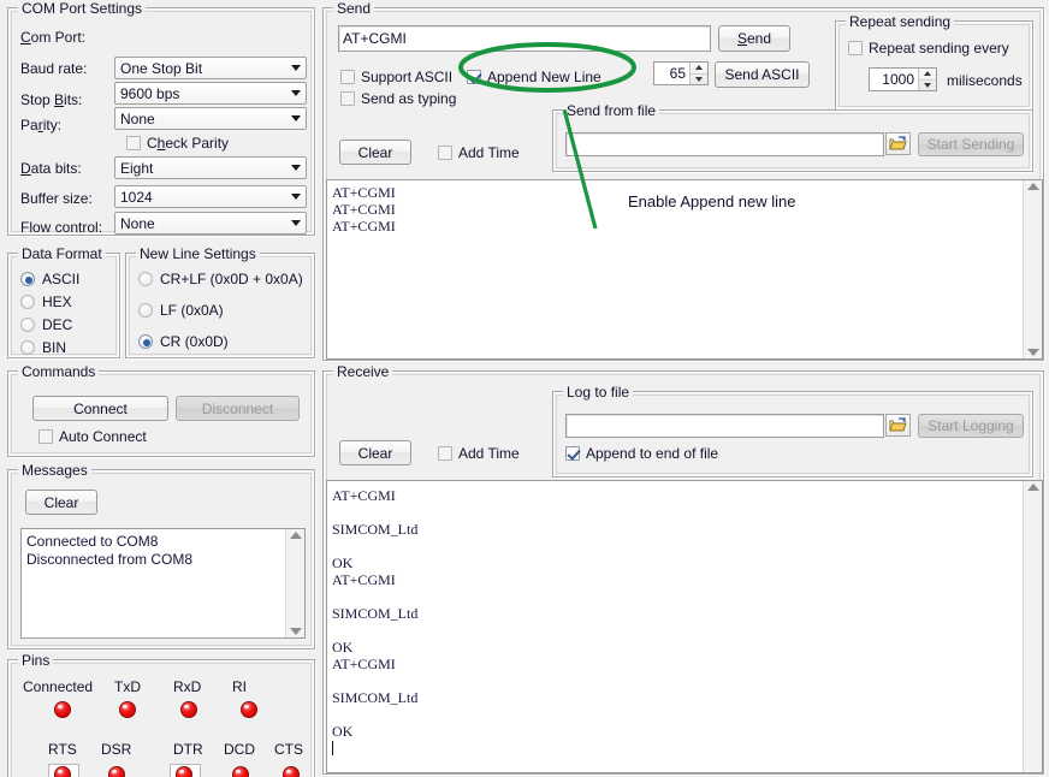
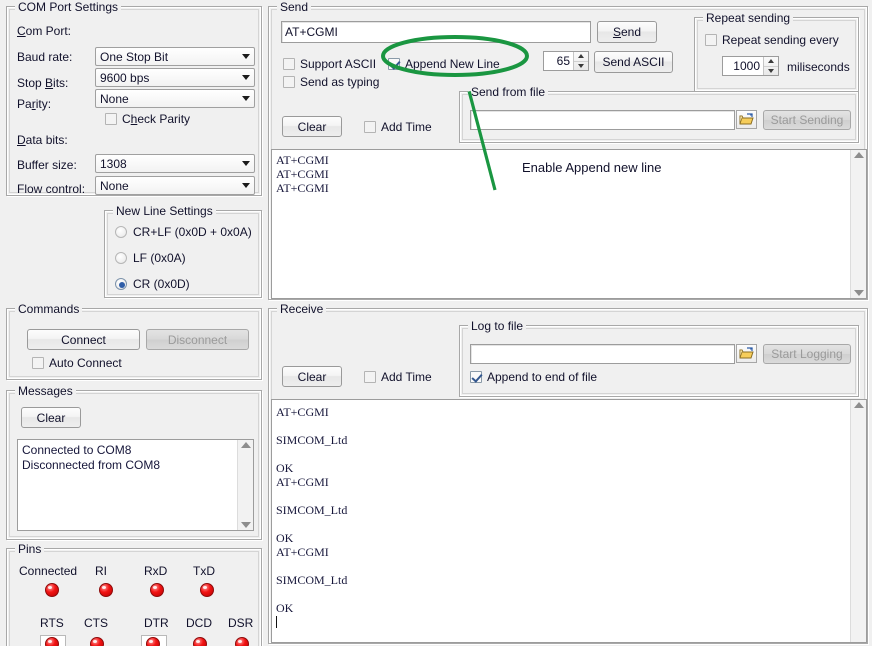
  COM Port Settings
  Com Port:
  Baud rate:
  One Stop Bit
  Stop Bits:
  9600 bps
  Parity:
  None
  Check Parity
  Data bits:
- Eight
  Buffer size:
- 1024
+ 1308
  Flow control:
  None
- Data Format
- ASCII
- HEX
- DEC
- BIN
  New Line Settings
  CR+LF (0x0D + 0x0A)
  LF (0x0A)
  CR (0x0D)
  Commands
  Connect
  Disconnect
  Auto Connect
  Messages
  Clear
  Connected to COM8 Disconnected from COM8
  Pins
  Connected
- TxD
+ RI
  RxD
- RI
+ TxD
  RTS
- DSR
+ CTS
  DTR
  DCD
- CTS
+ DSR
  Send
  AT+CGMI
  S
  end
  Support ASCII
  Append New Line
  Send as typing
  65
  Send ASCII
  Repeat sending
  Repeat sending every
  1000
  miliseconds
  Clear
  Add Time
  Send from file
  Start Sending
  AT+CGMI AT+CGMI AT+CGMI
  Receive
  Clear
  Add Time
  Log to file
  Start Logging
  Append to end of file
  AT+CGMI
  SIMCOM_Ltd
  OK
  AT+CGMI
  SIMCOM_Ltd
  OK
  AT+CGMI
  SIMCOM_Ltd
  OK
  Enable Append new line
